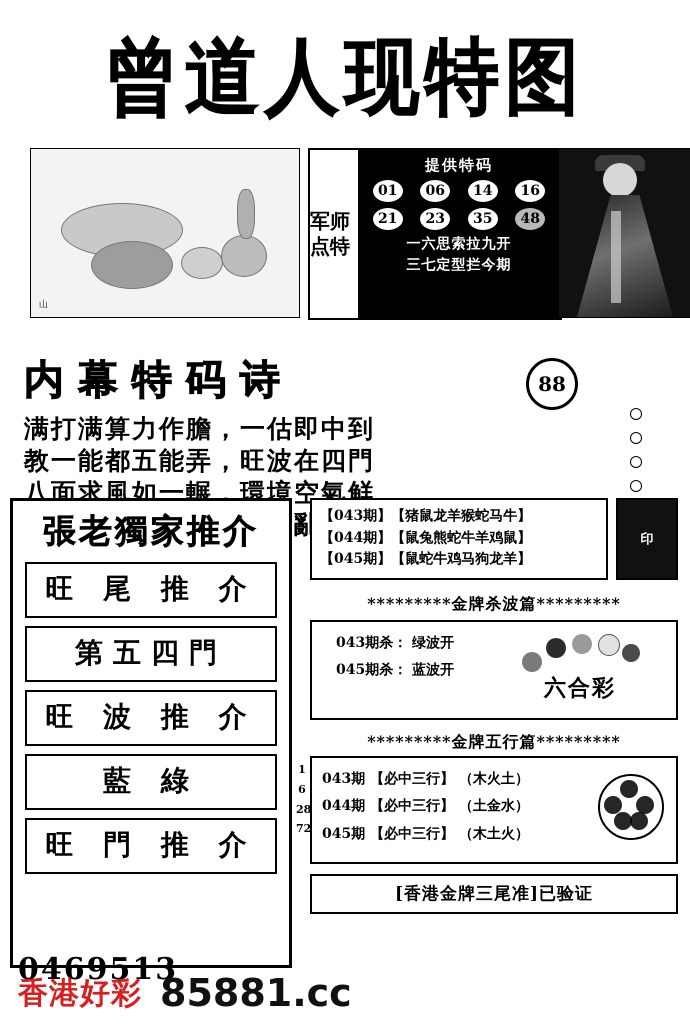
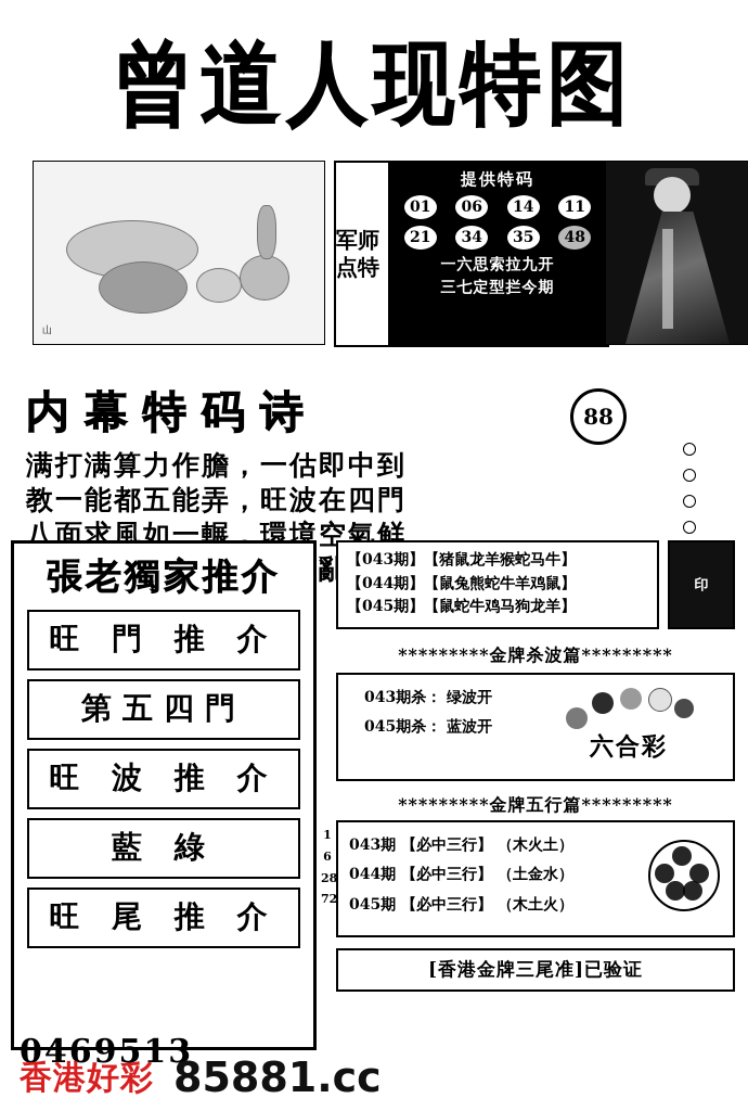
  曾道人现特图
  ⼭
  军师点特
  提供特码
  01
  06
  14
- 16
+ 11
  21
- 23
+ 34
  35
  48
  一六思索拉九开
  三七定型拦今期
  内幕特码诗
  88
  满打满算力作膽，一估即中到
  教一能都五能弄，旺波在四門
  八面求風如一輾，環境空氣鲜
  張老獨家推介
- 旺 尾 推 介
+ 旺 門 推 介
  第五四門
  旺 波 推 介
  藍 綠
- 旺 門 推 介
+ 旺 尾 推 介
  0469513
  1
  6
  28
  72
  【043期】【猪鼠龙羊猴蛇马牛】
  【044期】【鼠兔熊蛇牛羊鸡鼠】
  【045期】【鼠蛇牛鸡马狗龙羊】
  印
  *********金牌杀波篇*********
  043期杀： 绿波开
  045期杀： 蓝波开
  六合彩
  *********金牌五行篇*********
  043期 【必中三行】 （木火土）
  044期 【必中三行】 （土金水）
  045期 【必中三行】 （木土火）
  [香港金牌三尾准]已验证
  香港好彩
  85881.cc
